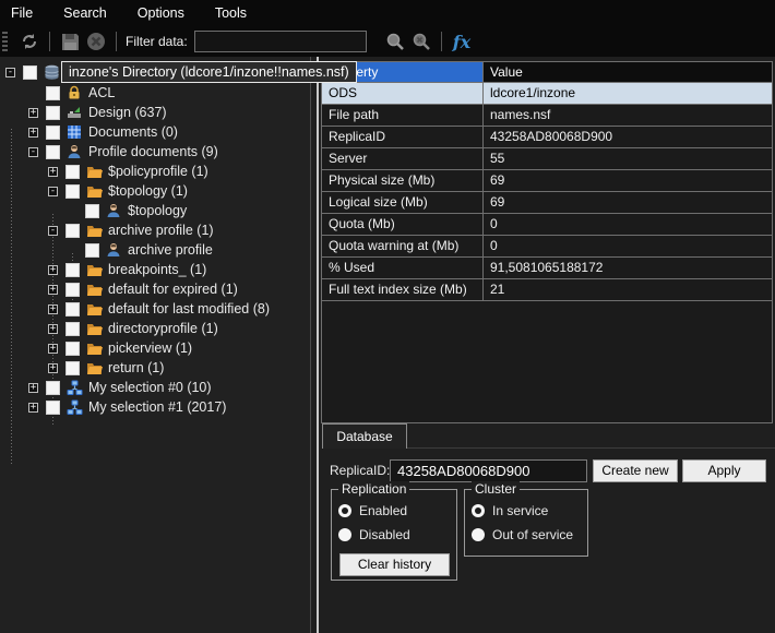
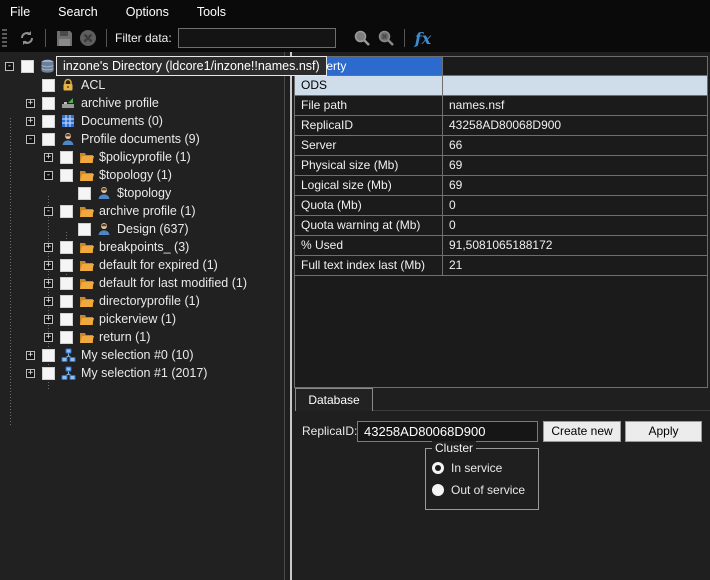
  File
  Search
  Options
  Tools
  Filter data:
  fx
  -
  inzone's Directory (ldcore1/inzone!!names.nsf)
  ACL
  +
- Design (637)
+ archive profile
  +
  Documents (0)
  -
  Profile documents (9)
  +
  $policyprofile (1)
  -
  $topology (1)
  $topology
  -
  archive profile (1)
- archive profile
+ Design (637)
  +
- breakpoints_ (1)
+ breakpoints_ (3)
  +
  default for expired (1)
  +
- default for last modified (8)
+ default for last modified (1)
  +
  directoryprofile (1)
  +
  pickerview (1)
  +
  return (1)
  +
  My selection #0 (10)
  +
  My selection #1 (2017)
- Value
  ODS
- ldcore1/inzone
  File path
  names.nsf
  ReplicaID
  43258AD80068D900
  Server
- 55
+ 66
  Physical size (Mb)
  69
  Logical size (Mb)
  69
  Quota (Mb)
  0
  Quota warning at (Mb)
  0
  % Used
  91,5081065188172
- Full text index size (Mb)
+ Full text index last (Mb)
  21
  Database
  ReplicaID:
  43258AD80068D900
  Create new
  Apply
- Replication
- Enabled
- Disabled
- Clear history
  Cluster
  In service
  Out of service
